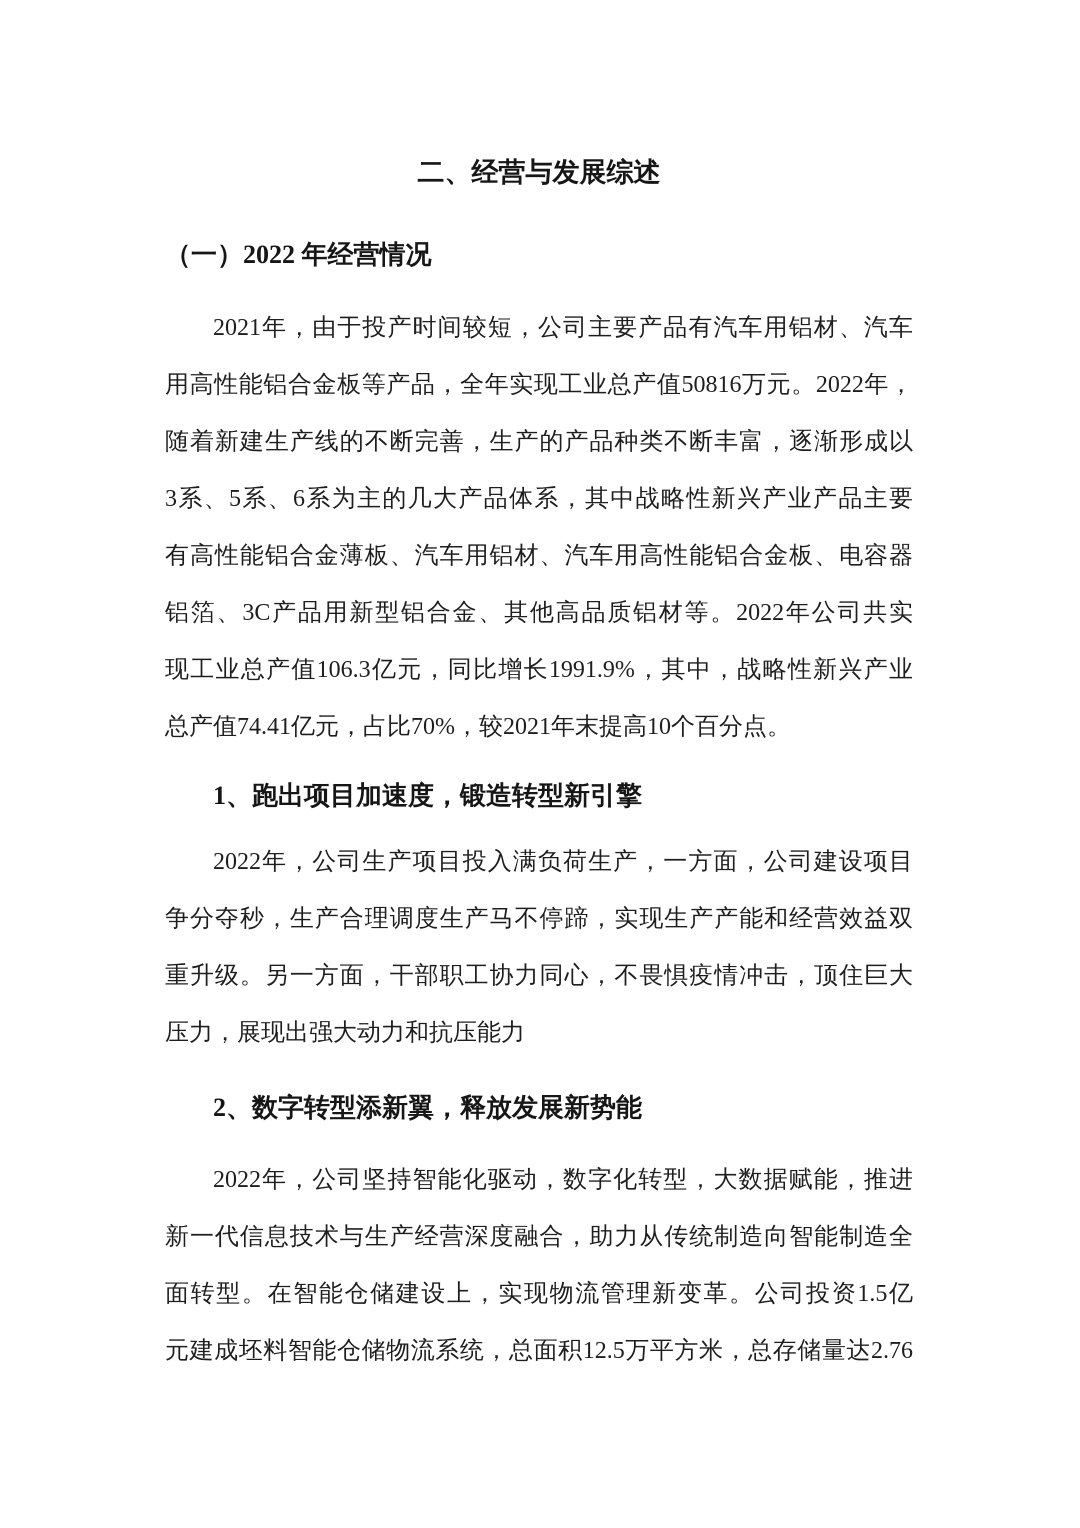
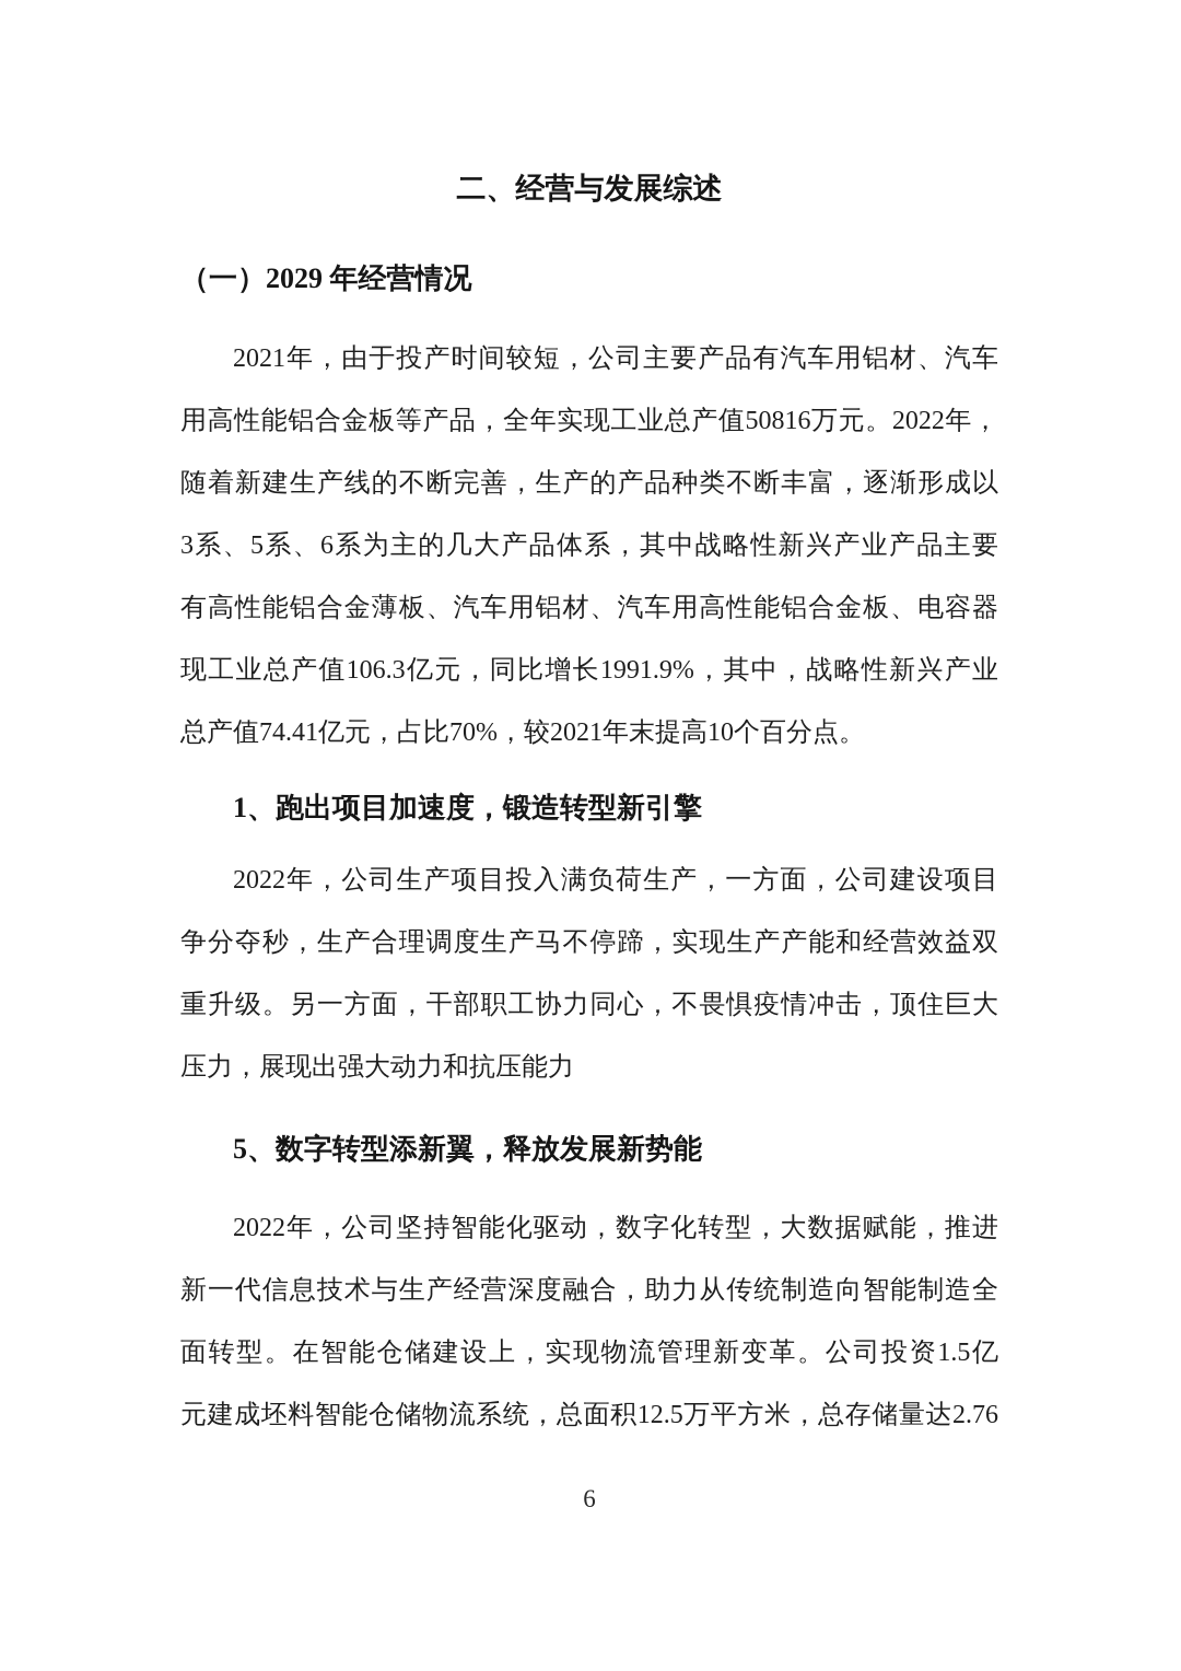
  二、经营与发展综述
- （一）2022 年经营情况
+ （一）2029 年经营情况
  2021年，由于投产时间较短，公司主要产品有汽车用铝材、汽车
  用高性能铝合金板等产品，全年实现工业总产值50816万元。2022年，
  随着新建生产线的不断完善，生产的产品种类不断丰富，逐渐形成以
  3系、5系、6系为主的几大产品体系，其中战略性新兴产业产品主要
  有高性能铝合金薄板、汽车用铝材、汽车用高性能铝合金板、电容器
- 铝箔、3C产品用新型铝合金、其他高品质铝材等。2022年公司共实
  现工业总产值106.3亿元，同比增长1991.9%，其中，战略性新兴产业
  总产值74.41亿元，占比70%，较2021年末提高10个百分点。
  1、跑出项目加速度，锻造转型新引擎
  2022年，公司生产项目投入满负荷生产，一方面，公司建设项目
  争分夺秒，生产合理调度生产马不停蹄，实现生产产能和经营效益双
  重升级。另一方面，干部职工协力同心，不畏惧疫情冲击，顶住巨大
  压力，展现出强大动力和抗压能力
- 2、数字转型添新翼，释放发展新势能
+ 5、数字转型添新翼，释放发展新势能
  2022年，公司坚持智能化驱动，数字化转型，大数据赋能，推进
  新一代信息技术与生产经营深度融合，助力从传统制造向智能制造全
  面转型。在智能仓储建设上，实现物流管理新变革。公司投资1.5亿
  元建成坯料智能仓储物流系统，总面积12.5万平方米，总存储量达2.76
+ 6
